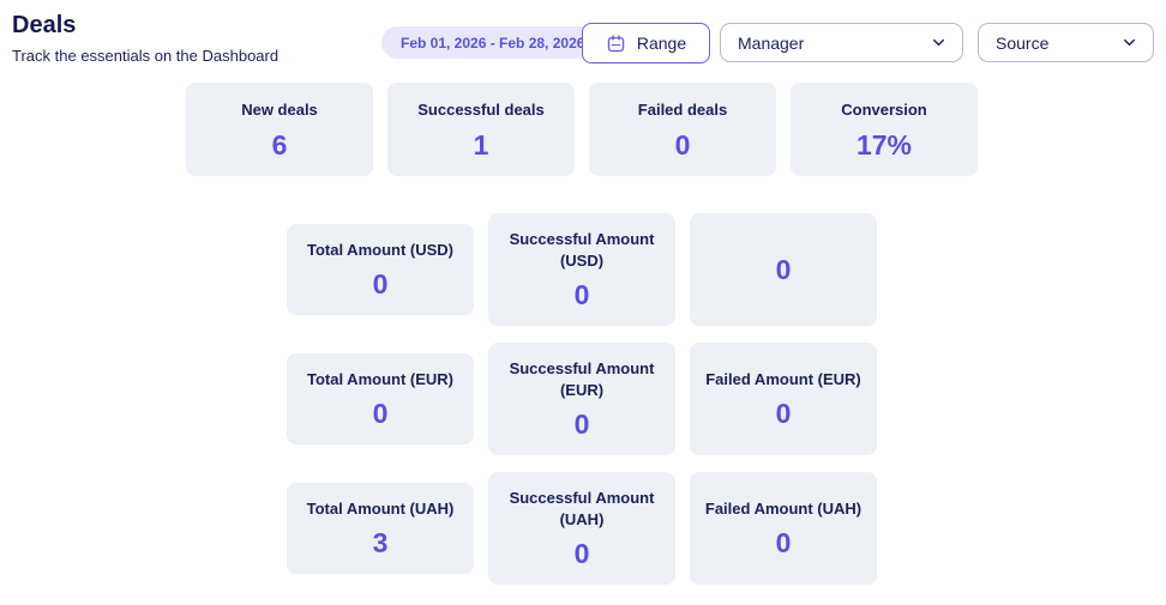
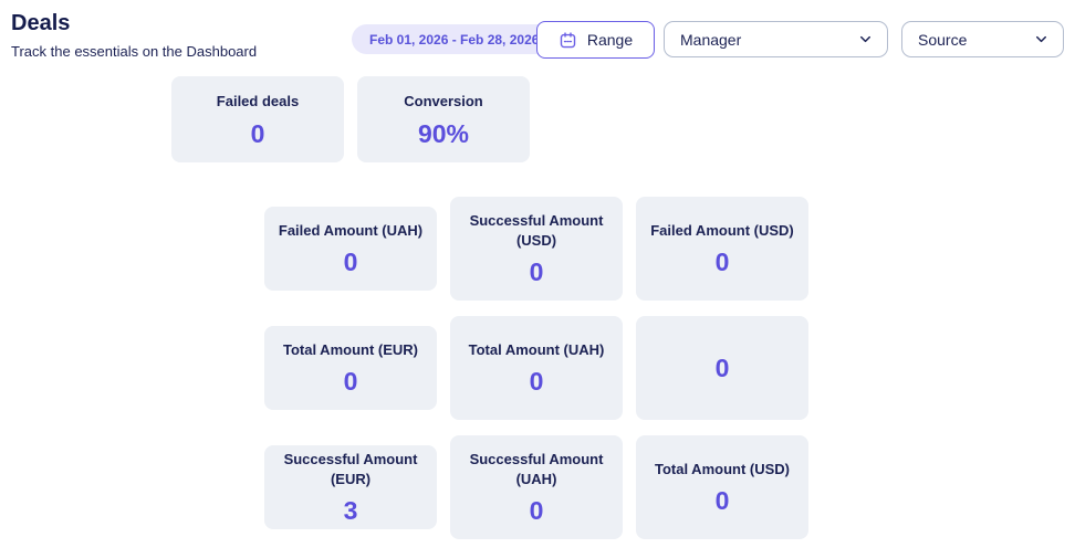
  Deals
  Track the essentials on the Dashboard
  Feb 01, 2026 - Feb 28, 202
  Range
  Manager
  Source
- New deals
- 6
- Successful deals
- 1
  Failed deals
  0
  Conversion
- 17%
+ 90%
- Total Amount (USD)
+ Failed Amount (UAH)
  0
  Successful Amount (USD)
  0
+ Failed Amount (USD)
  0
  Total Amount (EUR)
  0
- Successful Amount (EUR)
+ Total Amount (UAH)
  0
- Failed Amount (EUR)
  0
- Total Amount (UAH)
+ Successful Amount (EUR)
  3
  Successful Amount (UAH)
  0
- Failed Amount (UAH)
+ Total Amount (USD)
  0
